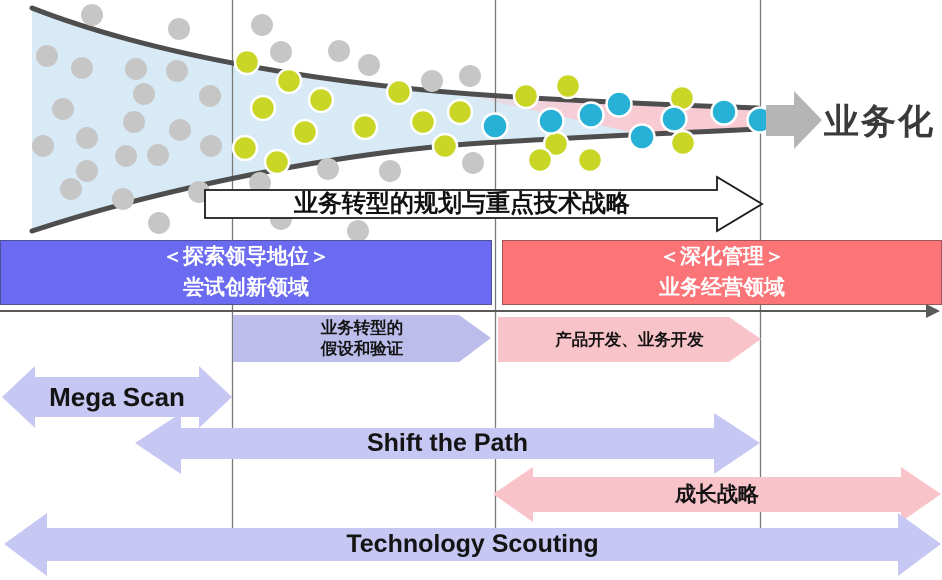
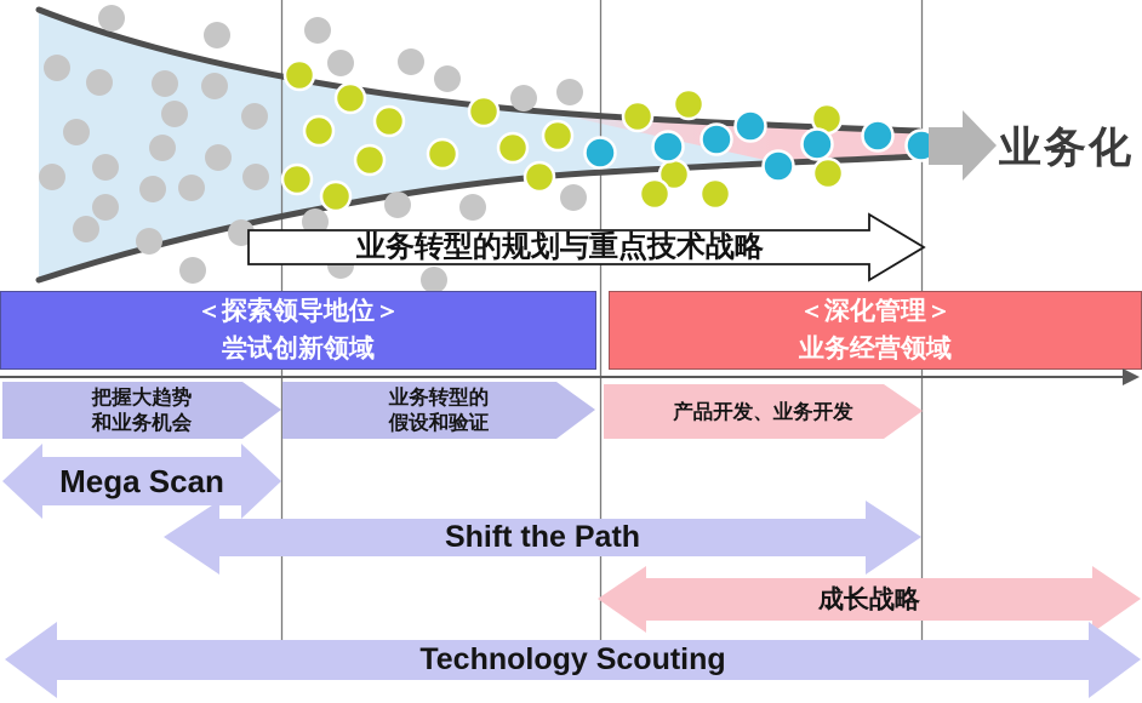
  业务化
  业务转型的规划与重点技术战略
  ＜探索领导地位＞
  尝试创新领域
  ＜深化管理＞
  业务经营领域
+ 把握大趋势
+ 和业务机会
  业务转型的
  假设和验证
  产品开发、业务开发
  Mega Scan
  Shift the Path
  成长战略
  Technology Scouting
